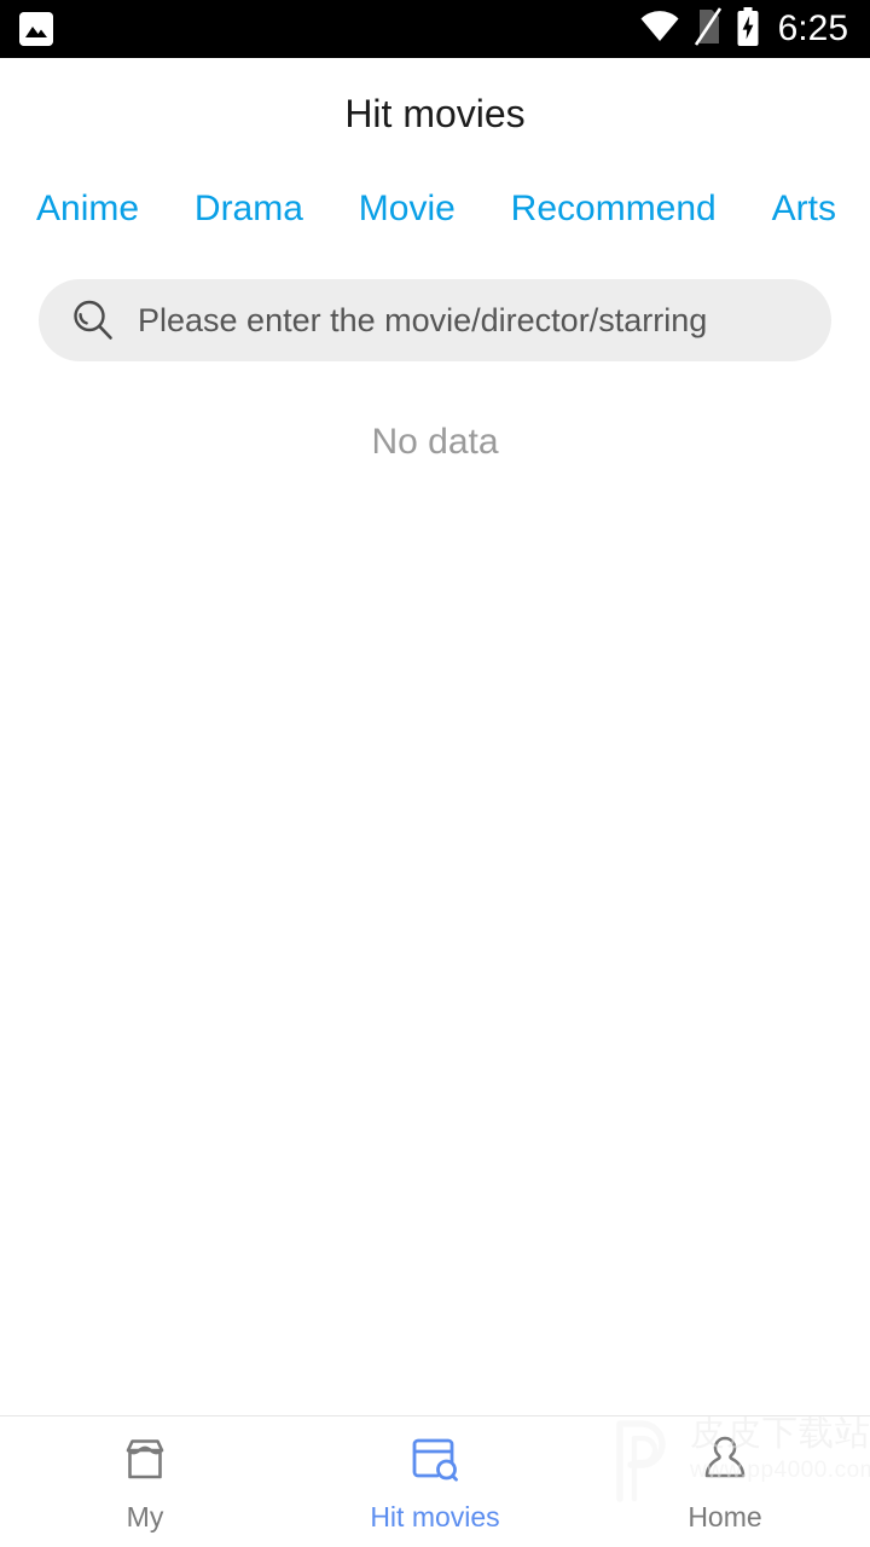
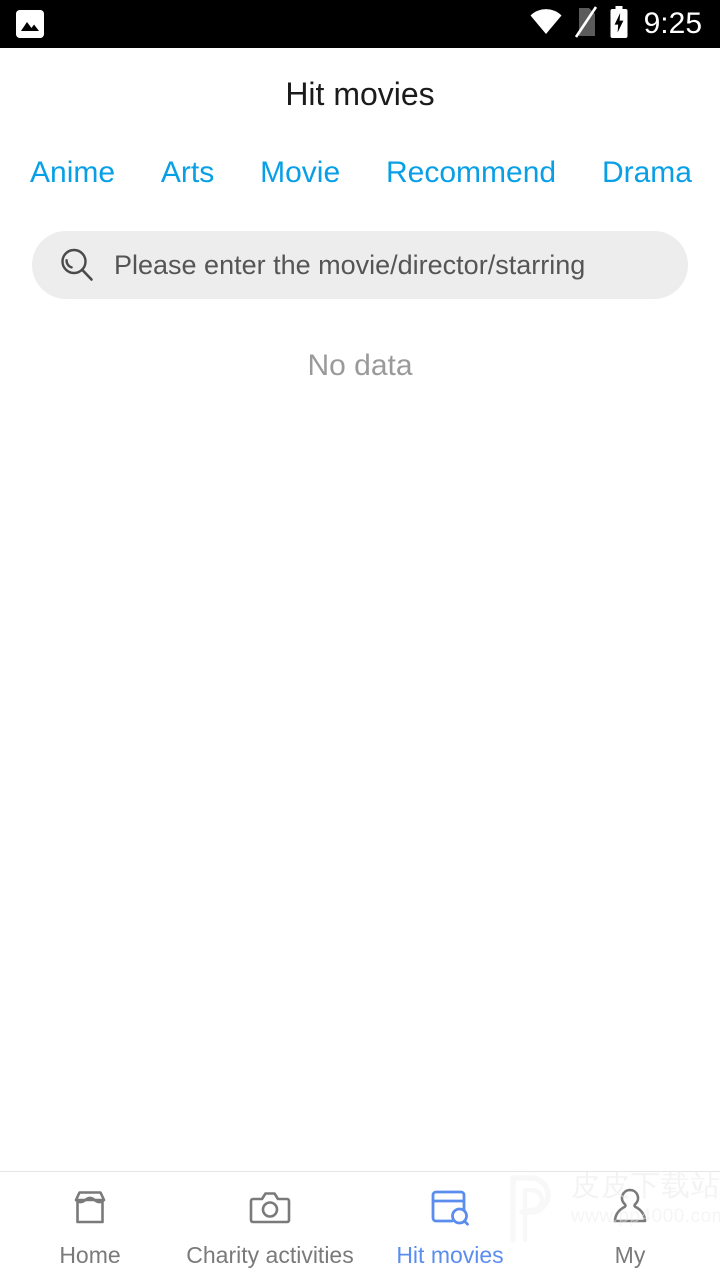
- 6:25
+ 9:25
  Hit movies
  Anime
- Drama
+ Arts
  Movie
  Recommend
- Arts
+ Drama
  Please enter the movie/director/starring
  No data
- My
+ Home
+ Charity activities
  Hit movies
- Home
+ My
  皮皮下载站
  www.pp4000.co
